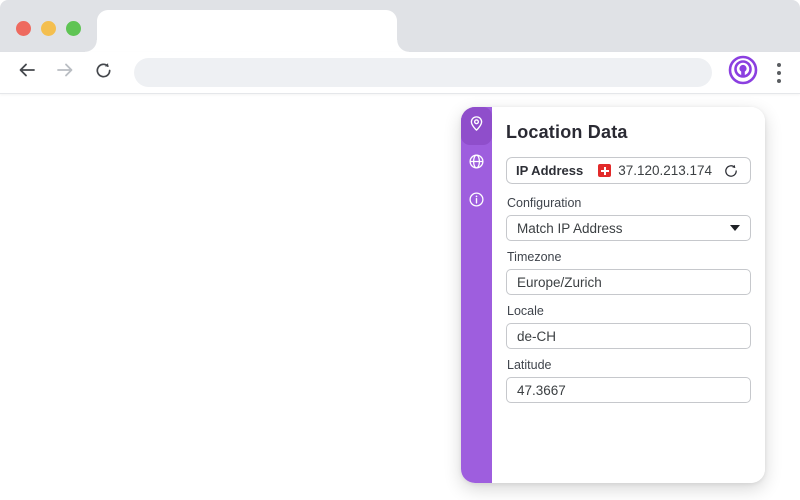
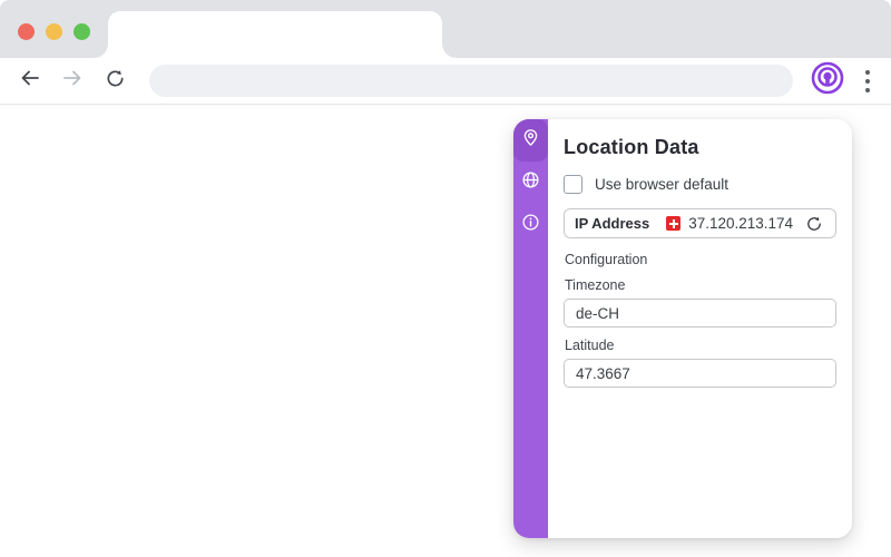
  Location Data
+ Use browser default
  IP Address
  37.120.213.174
  Configuration
- Match IP Address
  Timezone
- Europe/Zurich
- Locale
  de-CH
  Latitude
  47.3667
